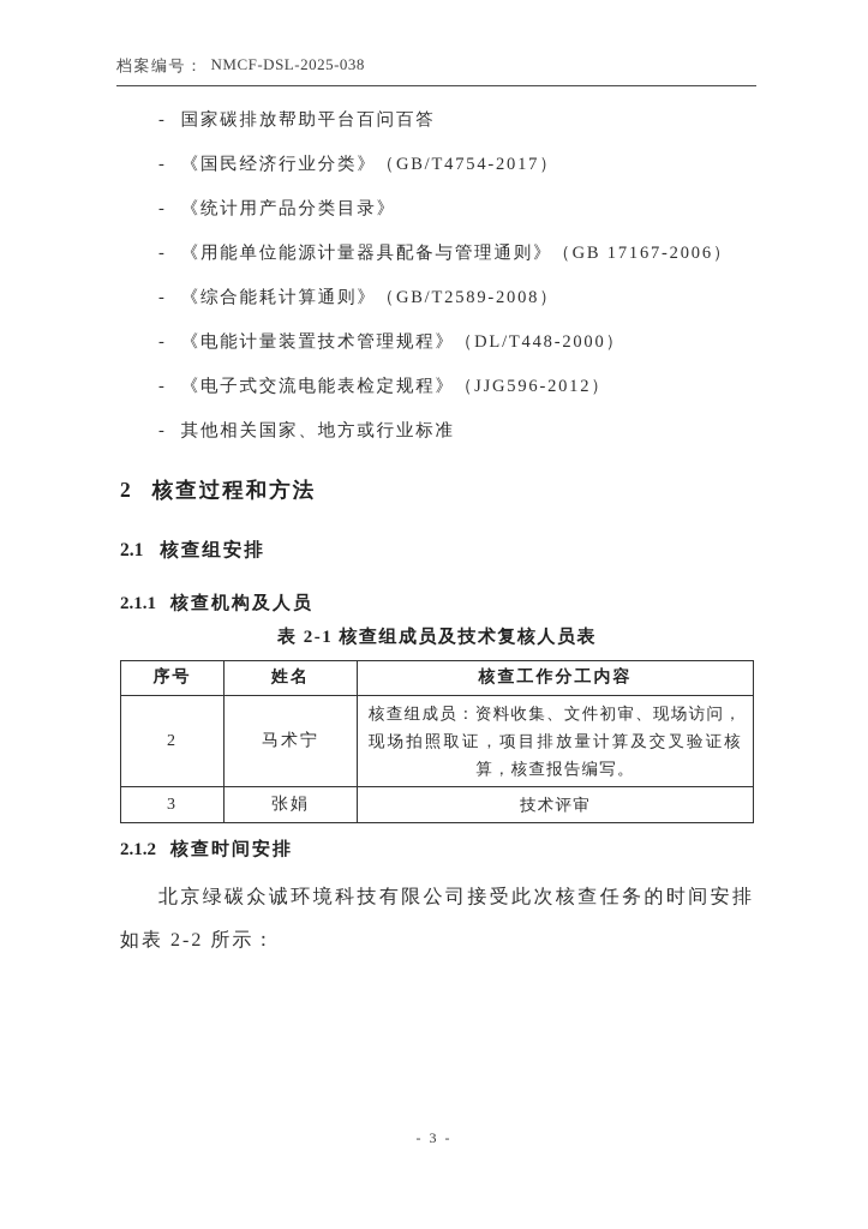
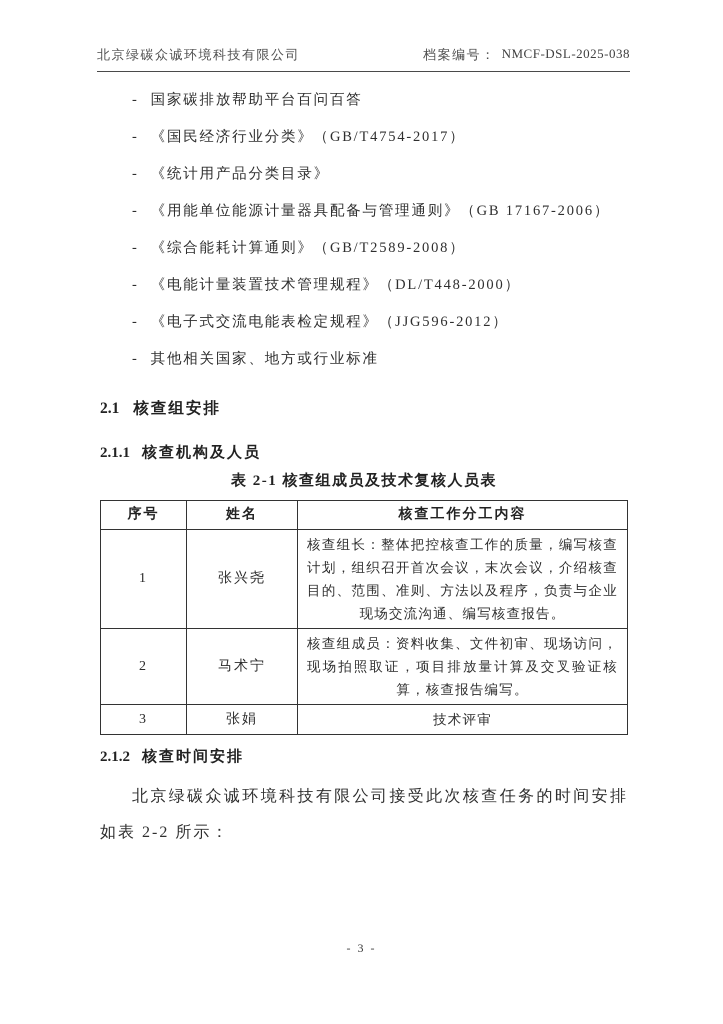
+ 北京绿碳众诚环境科技有限公司
  档案编号：
  NMCF-DSL-2025-038
  -
  国家碳排放帮助平台百问百答
  -
  《国民经济行业分类》（GB/T4754-2017）
  -
  《统计用产品分类目录》
  -
  《用能单位能源计量器具配备与管理通则》（GB 17167-2006）
  -
  《综合能耗计算通则》（GB/T2589-2008）
  -
  《电能计量装置技术管理规程》（DL/T448-2000）
  -
  《电子式交流电能表检定规程》（JJG596-2012）
  -
  其他相关国家、地方或行业标准
- 2 核查过程和方法
  2.1 核查组安排
  2.1.1 核查机构及人员
  表 2-1 核查组成员及技术复核人员表
  序号	姓名	核查工作分工内容
+ 1	张兴尧	核查组长：整体把控核查工作的质量，编写核查计划，组织召开首次会议，末次会议，介绍核查目的、范围、准则、方法以及程序，负责与企业现场交流沟通、编写核查报告。
  2	马术宁	核查组成员：资料收集、文件初审、现场访问，现场拍照取证，项目排放量计算及交叉验证核算，核查报告编写。
  3	张娟	技术评审
  2.1.2 核查时间安排
  北京绿碳众诚环境科技有限公司接受此次核查任务的时间安排如表 2-2 所示：
  - 3 -
